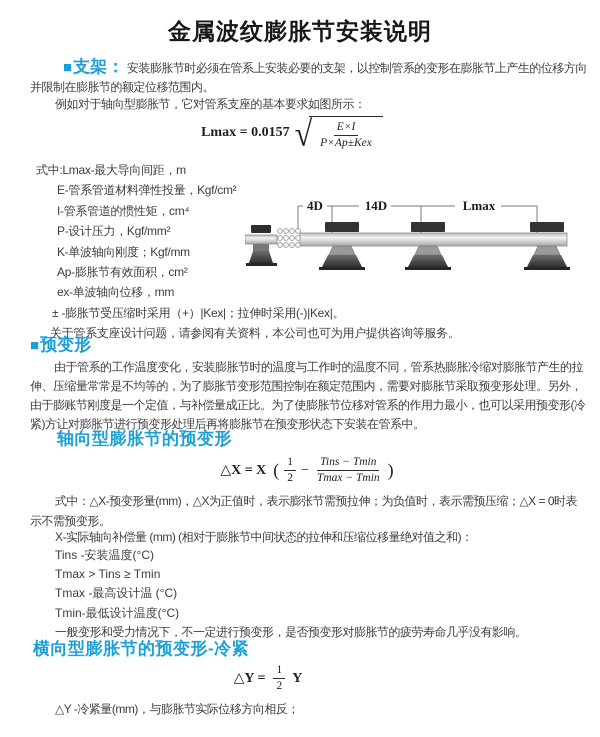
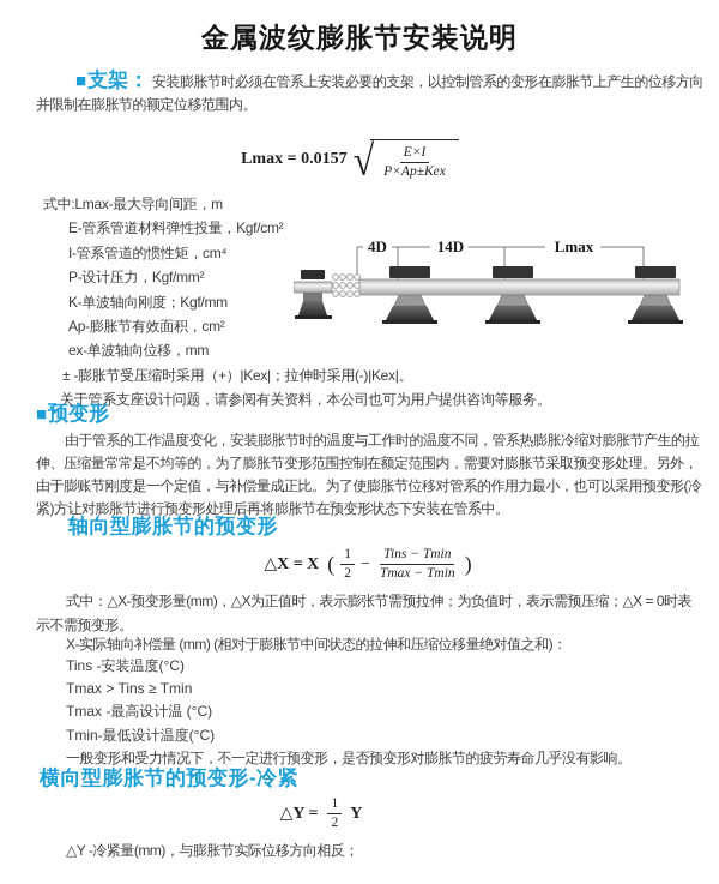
  金属波纹膨胀节安装说明
  ■支架： 安装膨胀节时必须在管系上安装必要的支架，以控制管系的变形在膨胀节上产生的位移方向并限制在膨胀节的额定位移范围内。
- 例如对于轴向型膨胀节，它对管系支座的基本要求如图所示：
  Lmax = 0.0157
  √
  E×I
  P×Ap±Kex
  式中:Lmax-最大导向间距，m
  E-管系管道材料弹性投量，Kgf/cm²
  I-管系管道的惯性矩，cm⁴
  P-设计压力，Kgf/mm²
  K-单波轴向刚度；Kgf/mm
  Ap-膨胀节有效面积，cm²
  ex-单波轴向位移，mm
  ± -膨胀节受压缩时采用（+）|Kex|；拉伸时采用(-)|Kex|。
  关于管系支座设计问题，请参阅有关资料，本公司也可为用户提供咨询等服务。
  4D
  14D
  Lmax
  ■预变形
  由于管系的工作温度变化，安装膨胀节时的温度与工作时的温度不同，管系热膨胀冷缩对膨胀节产生的拉伸、压缩量常常是不均等的，为了膨胀节变形范围控制在额定范围内，需要对膨胀节采取预变形处理。另外，由于膨账节刚度是一个定值，与补偿量成正比。为了使膨胀节位移对管系的作用力最小，也可以采用预变形(冷紧)方让对膨胀节进行预变形处理后再将膨胀节在预变形状态下安装在管系中。
  轴向型膨胀节的预变形
  △X = X
  (
  1
  2
  −
  Tins − Tmin
  Tmax − Tmin
  )
  式中：△X-预变形量(mm)，△X为正值时，表示膨张节需预拉伸；为负值时，表示需预压缩；△X = 0时表示不需预变形。
  X-实际轴向补偿量 (mm) (相对于膨胀节中间状态的拉伸和压缩位移量绝对值之和)：
  Tins -安装温度(°C)
  Tmax > Tins ≥ Tmin
  Tmax -最高设计温 (°C)
  Tmin-最低设计温度(°C)
  一般变形和受力情况下，不一定进行预变形，是否预变形对膨胀节的疲劳寿命几乎没有影响。
  横向型膨胀节的预变形-冷紧
  △Y =
  1
  2
  Y
  △Y -冷紧量(mm)，与膨胀节实际位移方向相反；
